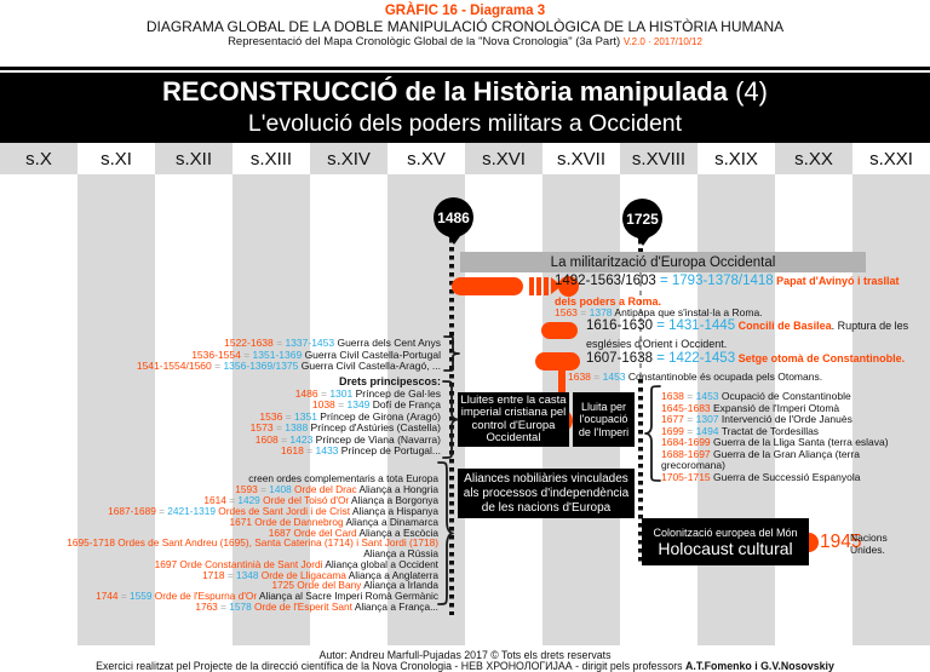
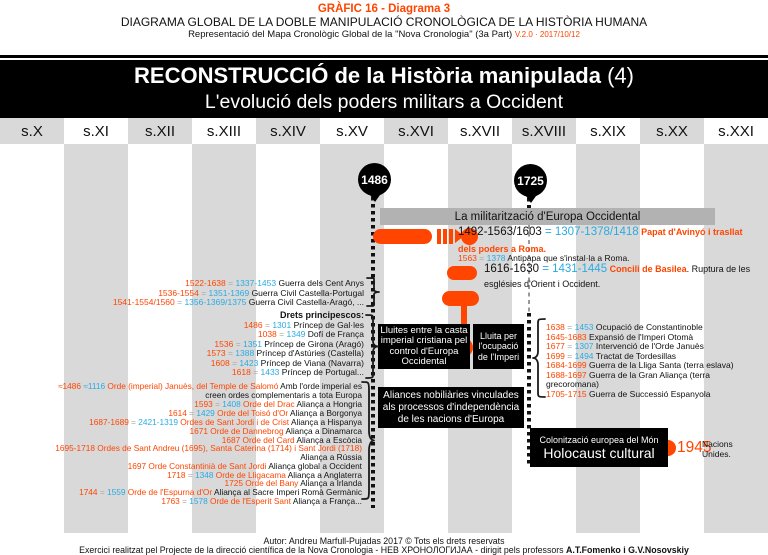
  s.X
  s.XI
  s.XII
  s.XIII
  s.XIV
  s.XV
  s.XVI
  s.XVII
  s.XVIII
  s.XIX
  s.XX
  s.XXI
  1486
  1725
  La militarització d'Europa Occidental
  Lluites entre la casta imperial cristiana pel control d'Europa Occidental
  Lluita per l'ocupació de l'Imperi
  Aliances nobiliàries vinculades als processos d'independència de les nacions d'Europa
  Colonització europea del Món
  Holocaust cultural
  GRÀFIC 16 - Diagrama 3
  DIAGRAMA GLOBAL DE LA DOBLE MANIPULACIÓ CRONOLÒGICA DE LA HISTÒRIA HUMANA
  Representació del Mapa Cronològic Global de la "Nova Cronologia" (3a Part) V.2.0 · 2017/10/12
  RECONSTRUCCIÓ de la Història manipulada (4)
  L'evolució dels poders militars a Occident
- 1492-1563/1603 = 1793-1378/1418 Papat d'Avinyó i trasllat
+ 1492-1563/1603 = 1307-1378/1418 Papat d'Avinyó i trasllat
  dels poders a Roma.
  1563 = 1378 Antipapa que s'instal·la a Roma.
  1616-1630 = 1431-1445 Concili de Basilea. Ruptura de les
  esglésies d'Orient i Occident.
- 1607-1638 = 1422-1453 Setge otomà de Constantinoble.
- 1638 = 1453 Constantinoble és ocupada pels Otomans.
  1522-1638 = 1337-1453 Guerra dels Cent Anys
  1536-1554 = 1351-1369 Guerra Civil Castella-Portugal
  1541-1554/1560 = 1356-1369/1375 Guerra Civil Castella-Aragó, ...
  Drets principescos:
  1486 = 1301 Príncep de Gal·les
  1038 = 1349 Dofí de França
  1536 = 1351 Príncep de Girona (Aragó)
  1573 = 1388 Príncep d'Astúries (Castella)
  1608 = 1423 Príncep de Viana (Navarra)
  1618 = 1433 Príncep de Portugal...
+ ≈1486 ≈1116 Orde (imperial) Januès, del Temple de Salomó Amb l'orde imperial es
  creen ordes complementaris a tota Europa
  1593 = 1408 Orde del Drac Aliança a Hongria
  1614 = 1429 Orde del Toisó d'Or Aliança a Borgonya
  1687-1689 = 2421-1319 Ordes de Sant Jordi i de Crist Aliança a Hispanya
  1671 Orde de Dannebrog Aliança a Dinamarca
  1687 Orde del Card Aliança a Escòcia
  1695-1718 Ordes de Sant Andreu (1695), Santa Caterina (1714) i Sant Jordi (1718)
  Aliança a Rússia
  1697 Orde Constantinià de Sant Jordi Aliança global a Occident
  1718 = 1348 Orde de Lligacama Aliança a Anglaterra
  1725 Orde del Bany Aliança a Irlanda
  1744 = 1559 Orde de l'Espurna d'Or Aliança al Sacre Imperi Romà Germànic
  1763 = 1578 Orde de l'Esperit Sant Aliança a França...
  1638 = 1453 Ocupació de Constantinoble
  1645-1683 Expansió de l'Imperi Otomà
  1677 = 1307 Intervenció de l'Orde Januès
  1699 = 1494 Tractat de Tordesillas
  1684-1699 Guerra de la Lliga Santa (terra eslava)
  1688-1697 Guerra de la Gran Aliança (terra
  grecoromana)
  1705-1715 Guerra de Successió Espanyola
  1945
  Nacions Unides.
  Autor: Andreu Marfull-Pujadas 2017 © Tots els drets reservats
  Exercici realitzat pel Projecte de la direcció científica de la Nova Cronologia - HEB ХРОНОЛОГИЈАА - dirigit pels professors A.T.Fomenko i G.V.Nosovskiy
